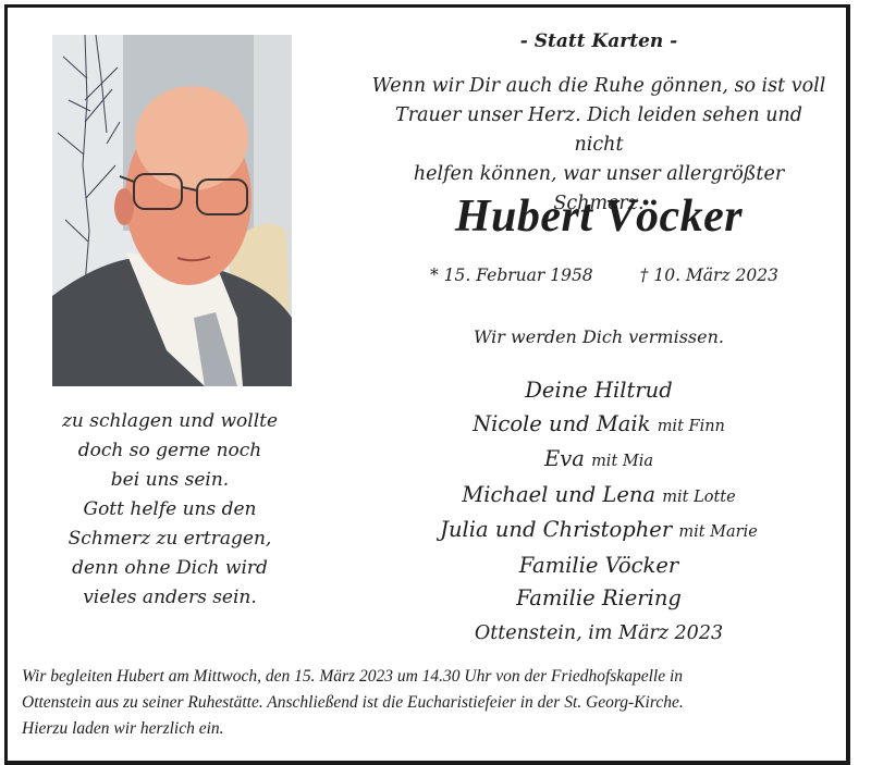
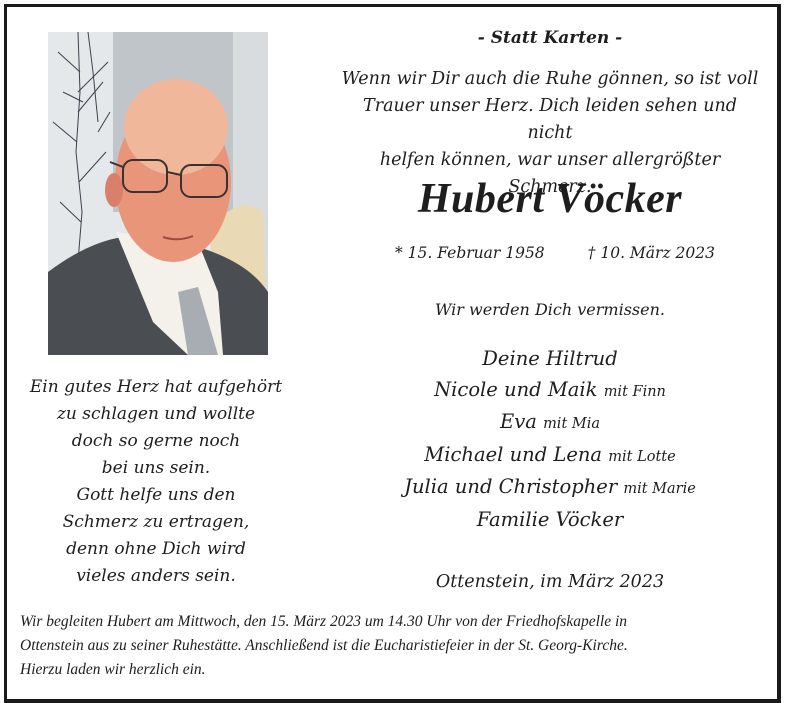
  - Statt Karten -
  Wenn wir Dir auch die Ruhe gönnen, so ist voll
  Trauer unser Herz. Dich leiden sehen und nicht
  helfen können, war unser allergrößter Schmerz.
  Hubert Vöcker
  * 15. Februar 1958
  † 10. März 2023
  Wir werden Dich vermissen.
  Deine Hiltrud
  Nicole und Maik mit Finn
  Eva mit Mia
  Michael und Lena mit Lotte
  Julia und Christopher mit Marie
  Familie Vöcker
- Familie Riering
  Ottenstein, im März 2023
+ Ein gutes Herz hat aufgehört
  zu schlagen und wollte
  doch so gerne noch
  bei uns sein.
  Gott helfe uns den
  Schmerz zu ertragen,
  denn ohne Dich wird
  vieles anders sein.
  Wir begleiten Hubert am Mittwoch, den 15. März 2023 um 14.30 Uhr von der Friedhofskapelle in
  Ottenstein aus zu seiner Ruhestätte. Anschließend ist die Eucharistiefeier in der St. Georg-Kirche.
  Hierzu laden wir herzlich ein.
